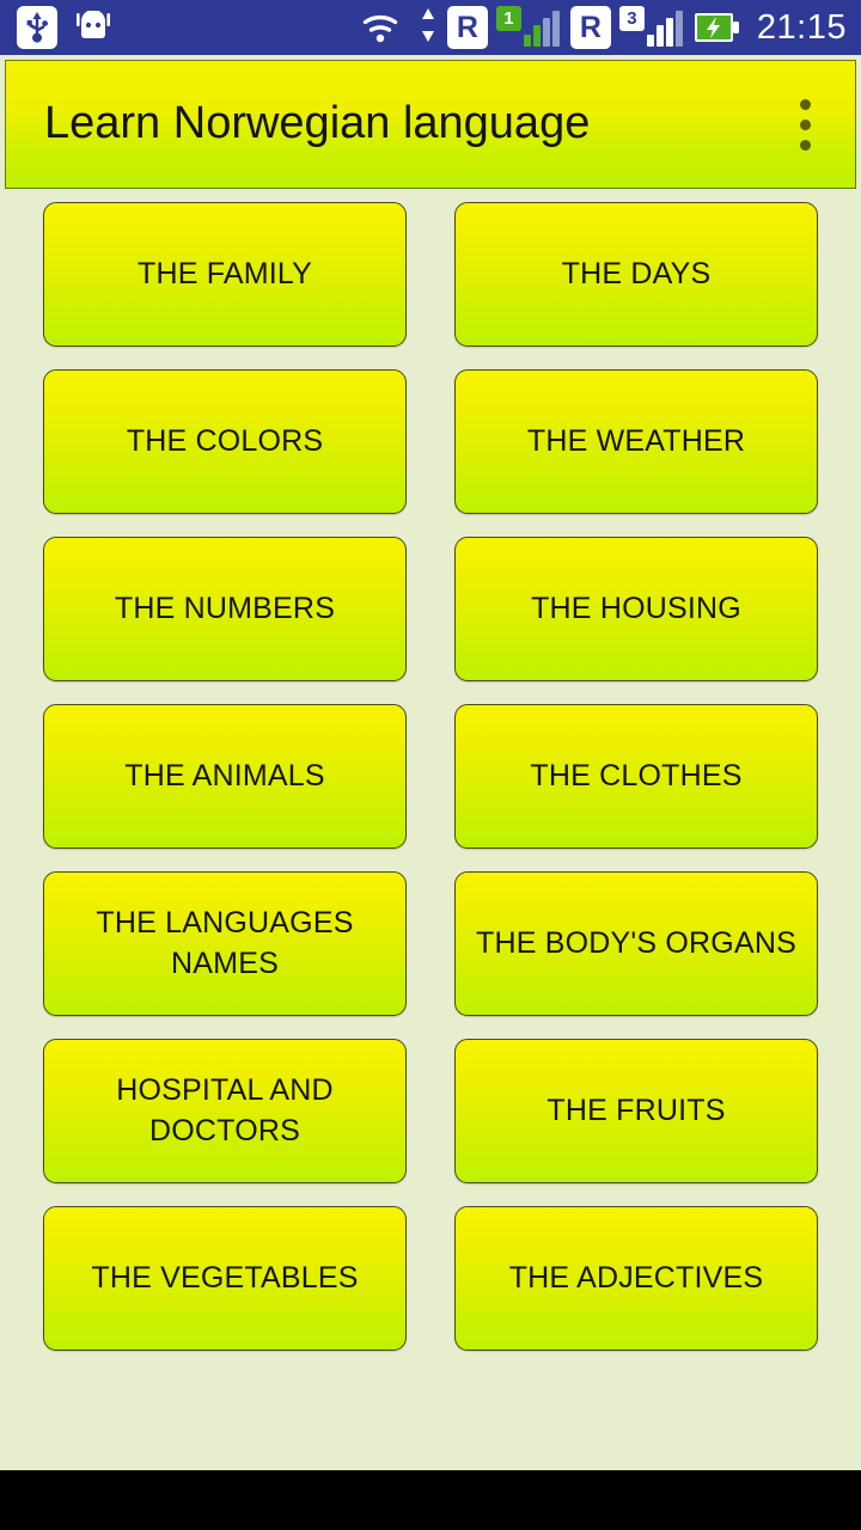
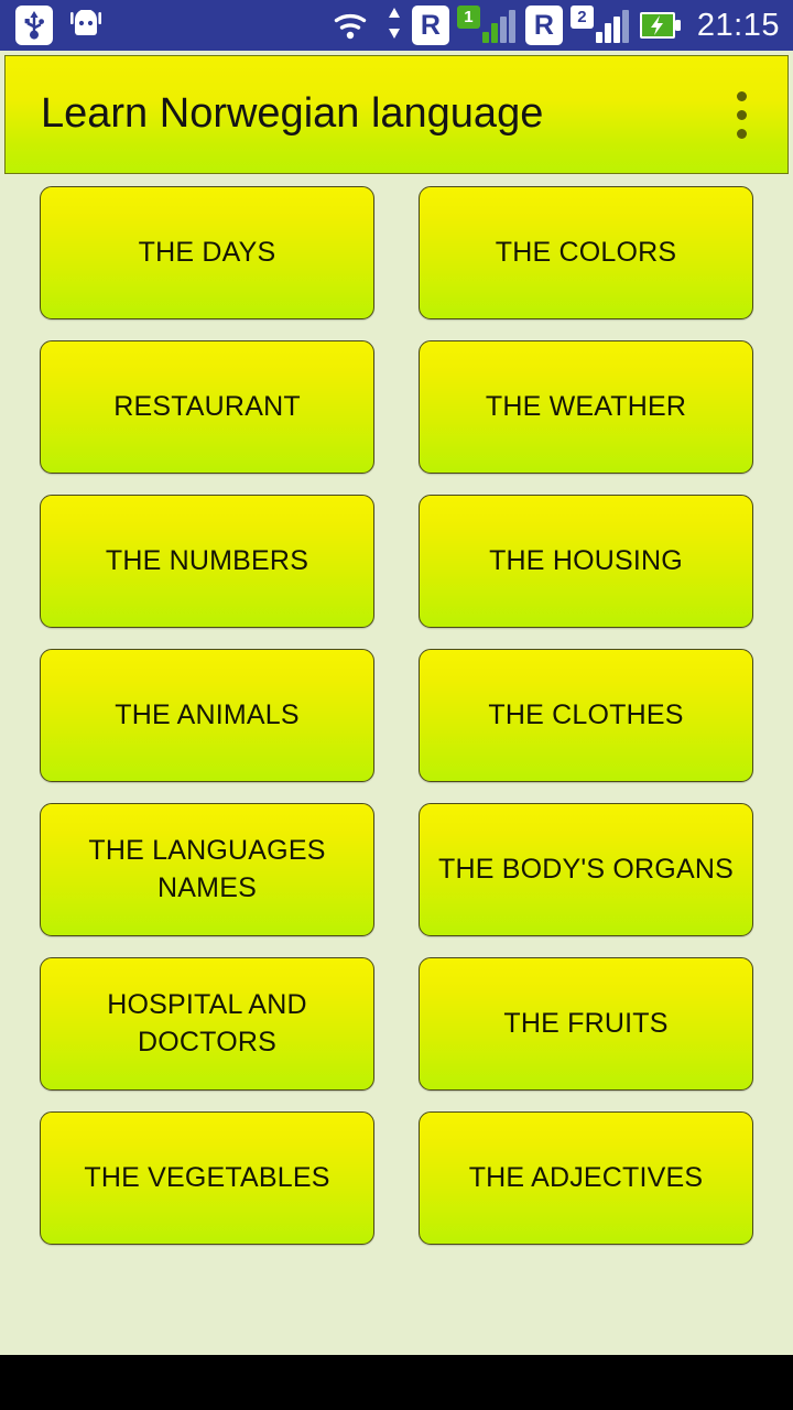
  R
  1
  R
- 3
+ 2
  21:15
  Learn Norwegian language
- THE FAMILY
  THE DAYS
  THE COLORS
+ RESTAURANT
  THE WEATHER
  THE NUMBERS
  THE HOUSING
  THE ANIMALS
  THE CLOTHES
  THE LANGUAGES NAMES
  THE BODY'S ORGANS
  HOSPITAL AND DOCTORS
  THE FRUITS
  THE VEGETABLES
  THE ADJECTIVES
